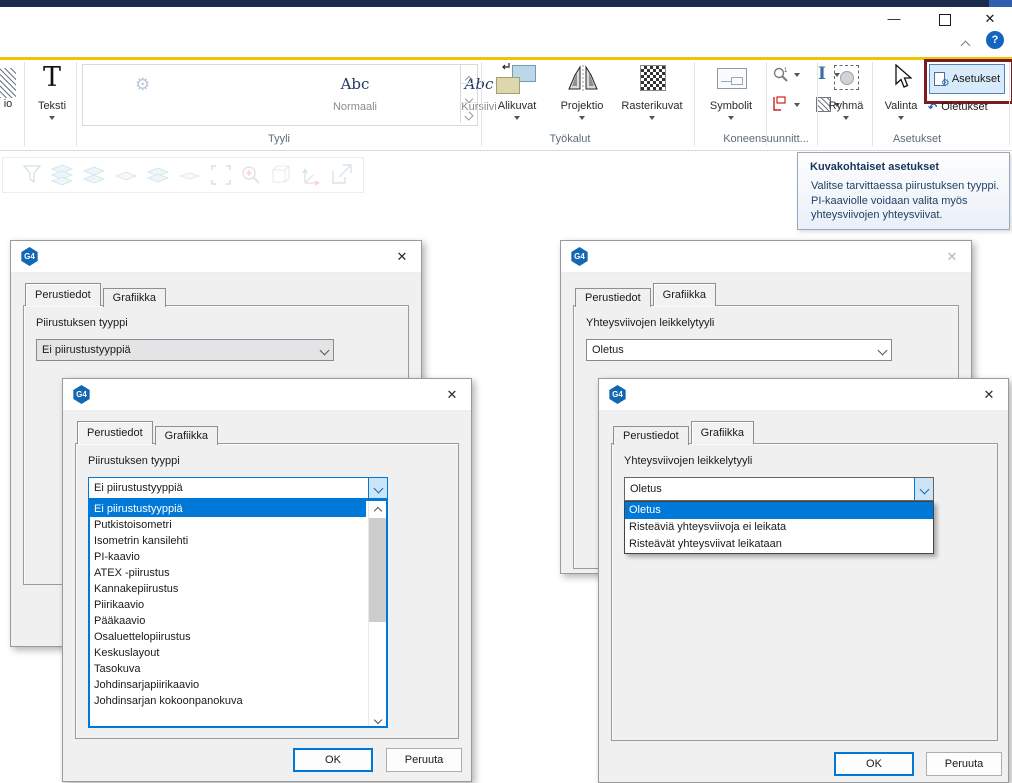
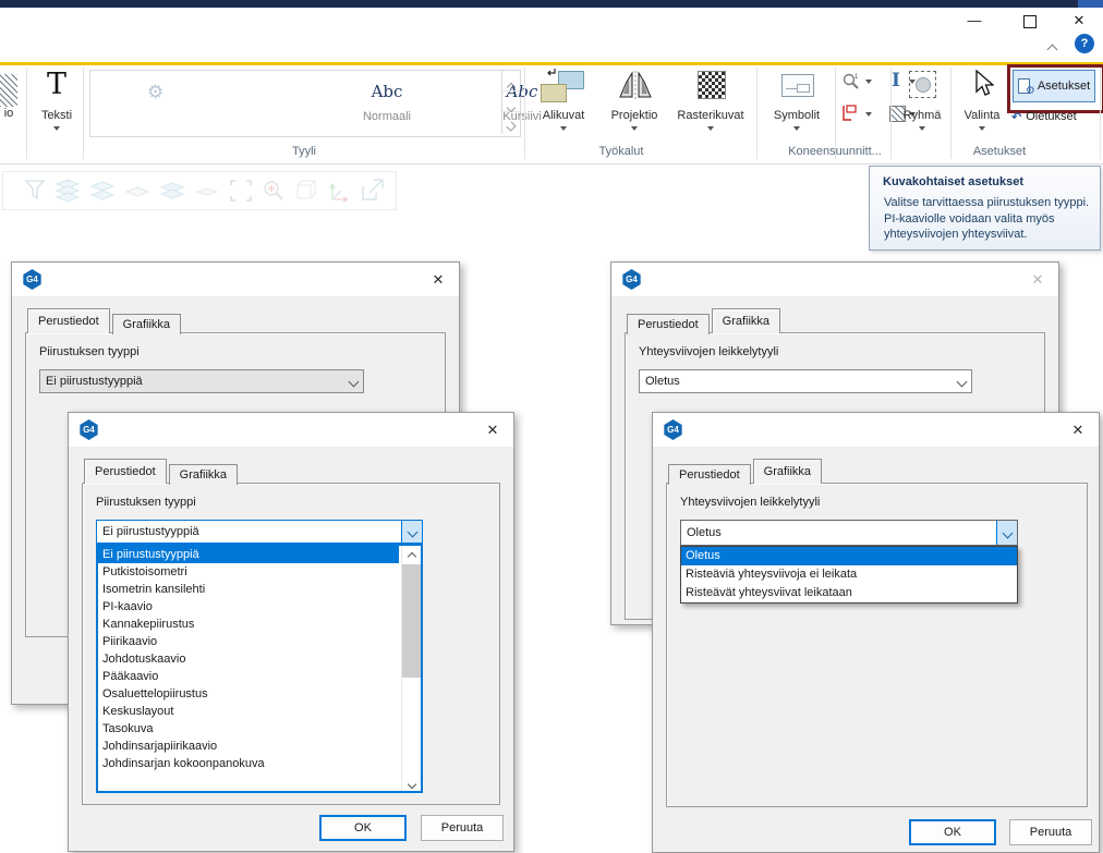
  —
  ✕
  ?
  io
  T
  Teksti
  ⚙
  Abc
  Normaali
  Kuriivi
  Tyyli
  Alikuvat
  Projektio
  Rasterikuvat
  Symbolit
  I
  Koneensuunnitt...
  Ryhmä
  Valinta
  ⚙
  Asetukset
  ↶
  Oletukset
  Asetukset
  Työkalut
  Kuvakohtaiset asetukset
  Valitse tarvittaessa piirustuksen tyyppi. PI-kaaviolle voidaan valita myös yhteysviivojen yhteysviivat.
  G4
  ✕
  Perustiedot Grafiikka
  Piirustuksen tyyppi
  Ei piirustustyyppiä
  G4
  ✕
  Perustiedot Grafiikka
  Yhteysviivojen leikkelytyyli
  Oletus
  G4
  ✕
  Perustiedot Grafiikka
  Piirustuksen tyyppi
  Ei piirustustyyppiä
  Ei piirustustyyppiä
  Putkistoisometri
  Isometrin kansilehti
  PI-kaavio
- ATEX -piirustus
  Kannakepiirustus
  Piirikaavio
+ Johdotuskaavio
  Pääkaavio
  Osaluettelopiirustus
  Keskuslayout
  Tasokuva
  Johdinsarjapiirikaavio
  Johdinsarjan kokoonpanokuva
  OK
  Peruuta
  G4
  ✕
  Perustiedot Grafiikka
  Yhteysviivojen leikkelytyyli
  Oletus
  Oletus
  Risteäviä yhteysviivoja ei leikata
  Risteävät yhteysviivat leikataan
  OK
  Peruuta
